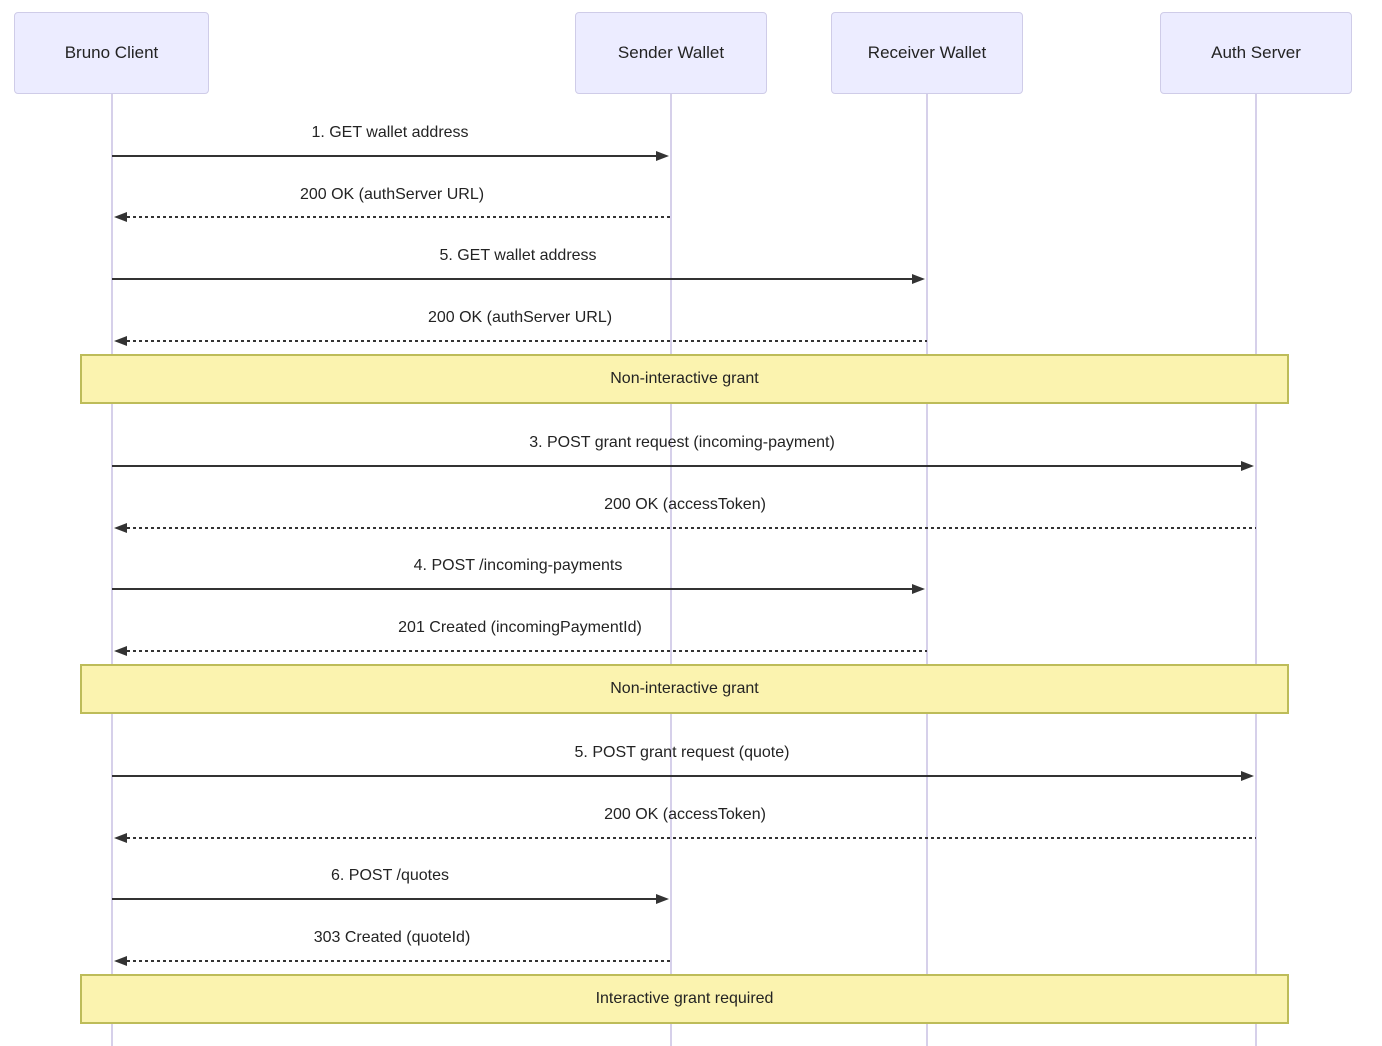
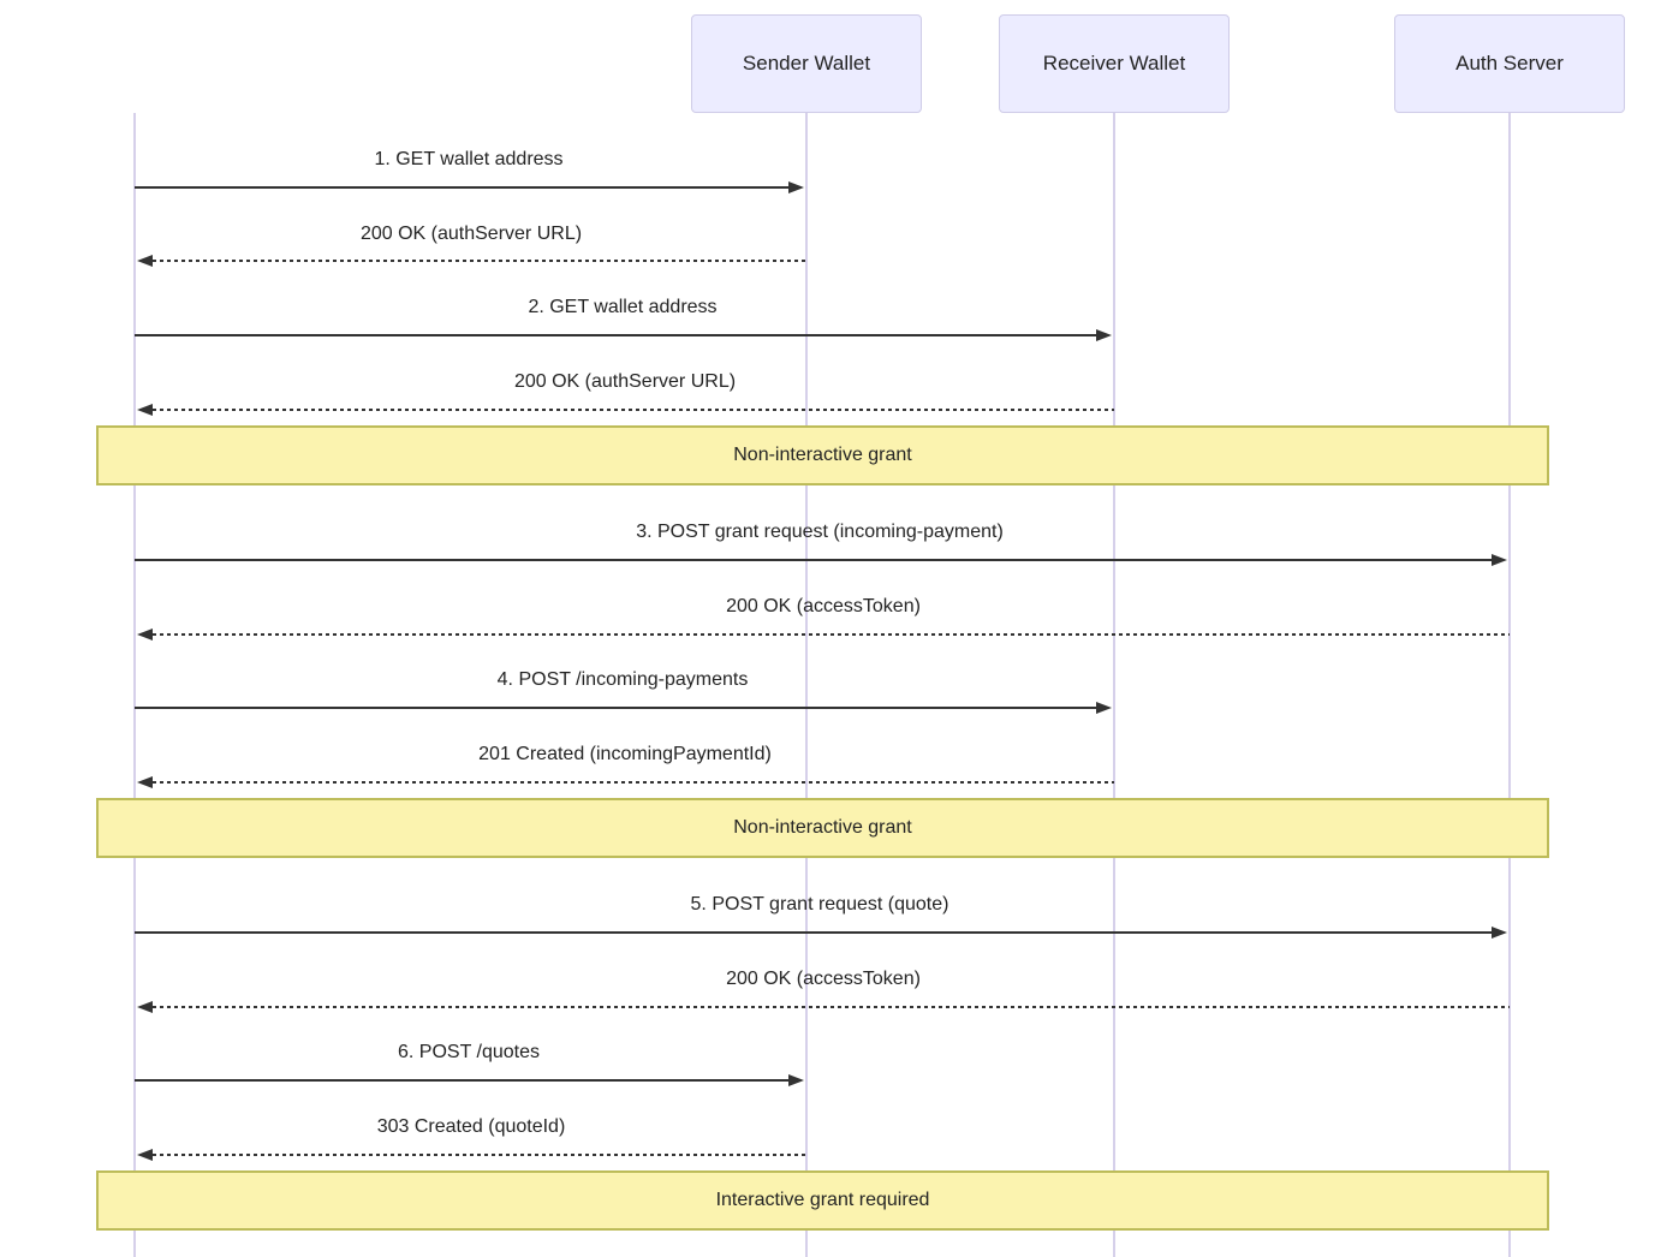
- Bruno Client
  Sender Wallet
  Receiver Wallet
  Auth Server
  1. GET wallet address
  200 OK (authServer URL)
- 5. GET wallet address
+ 2. GET wallet address
  200 OK (authServer URL)
  Non-interactive grant
  3. POST grant request (incoming-payment)
  200 OK (accessToken)
  4. POST /incoming-payments
  201 Created (incomingPaymentId)
  Non-interactive grant
  5. POST grant request (quote)
  200 OK (accessToken)
  6. POST /quotes
  303 Created (quoteId)
  Interactive grant required
